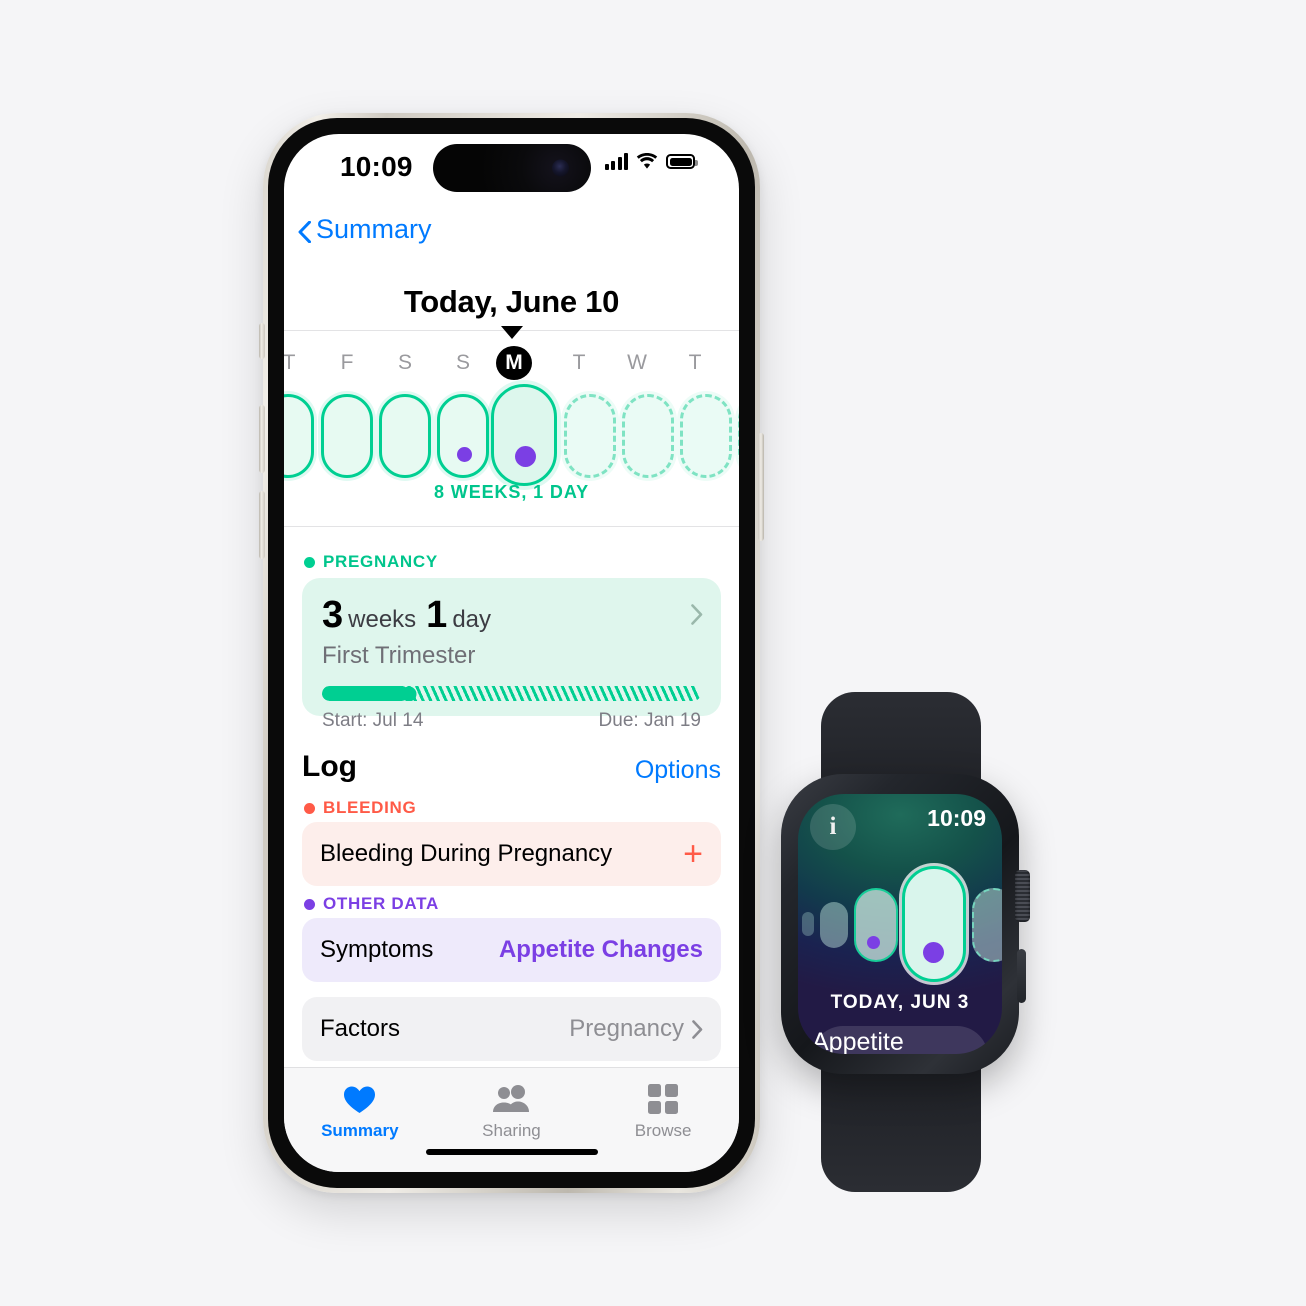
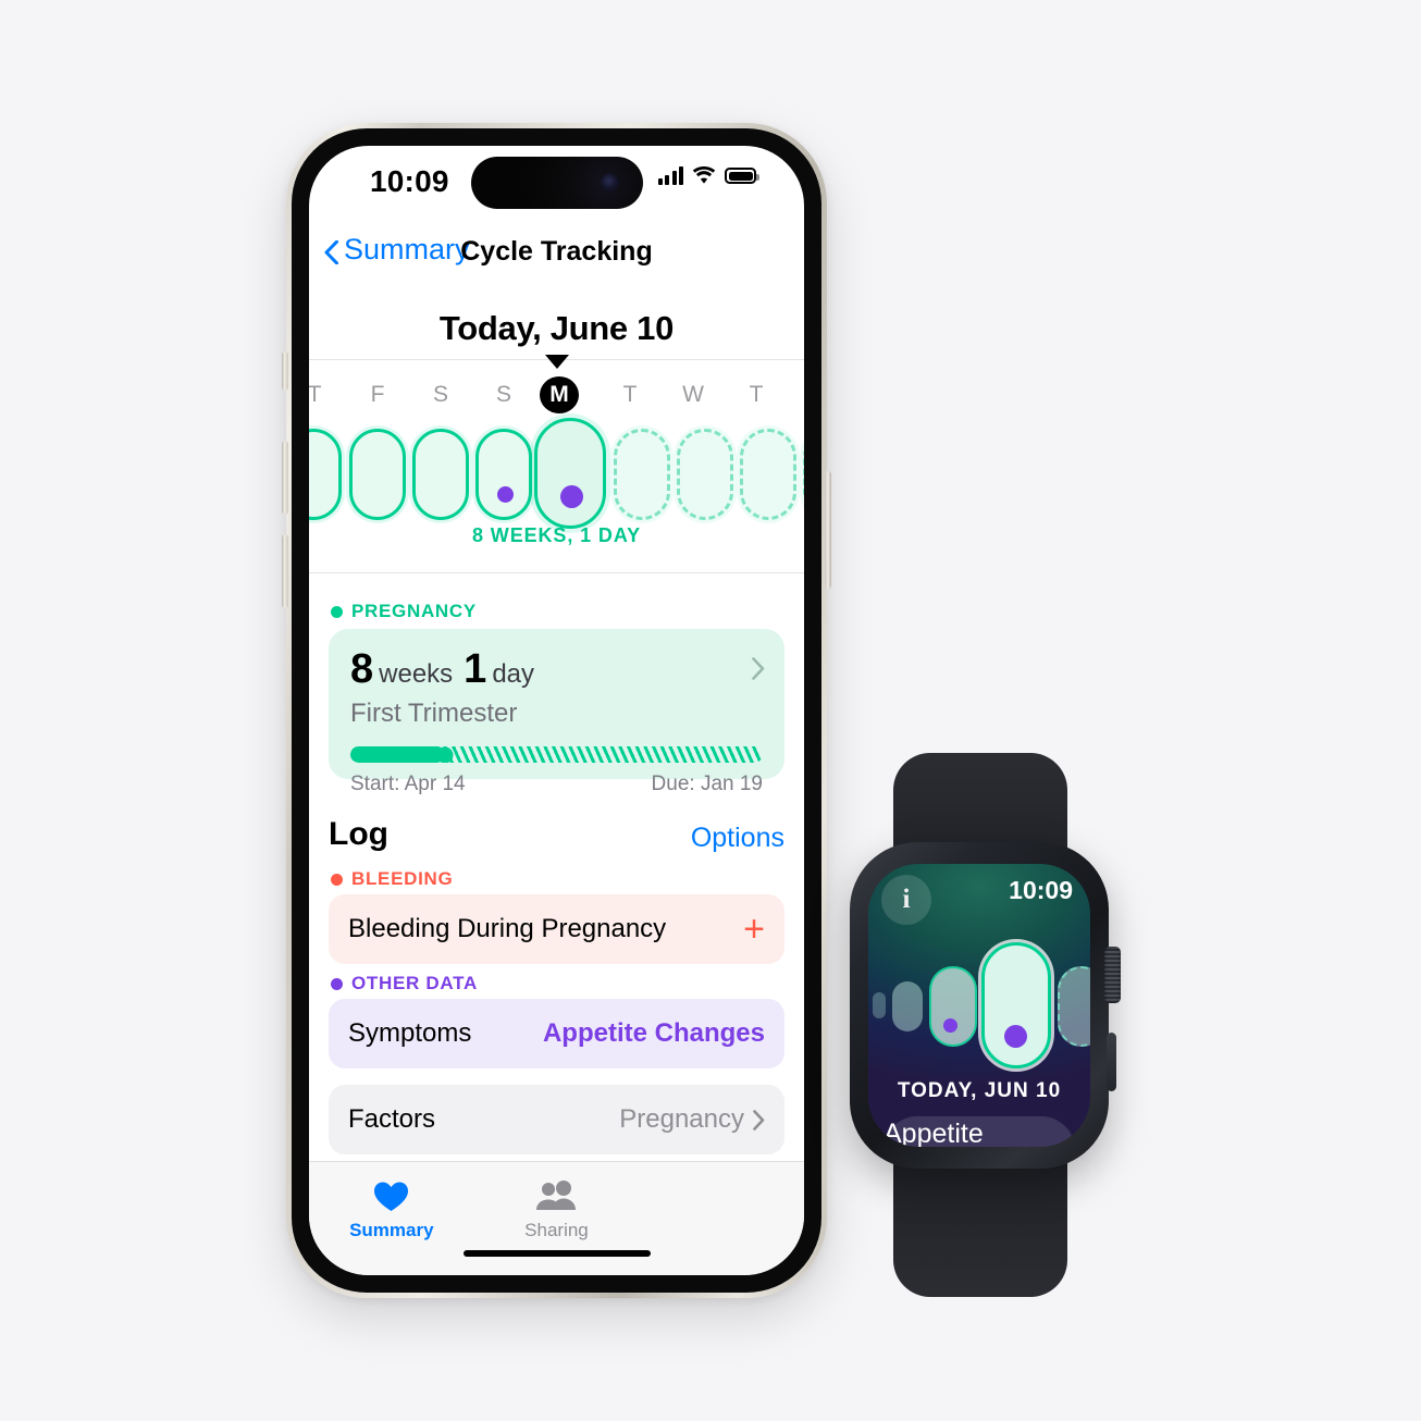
  10:09
  Summary
+ Cycle Tracking
  Today, June 10
  T
  F
  S
  S
  M
  T
  W
  T
  8 WEEKS, 1 DAY
  PREGNANCY
- 3
+ 8
  weeks
  1
  day
  First Trimester
- Start: Jul 14
+ Start: Apr 14
  Due: Jan 19
  Log
  Options
  BLEEDING
  Bleeding During Pregnancy
  +
  OTHER DATA
  Symptoms
  Appetite Changes
  Factors
  Pregnancy
  Summary
  Sharing
- Browse
  i
  10:09
- TODAY, JUN 3
+ TODAY, JUN 10
